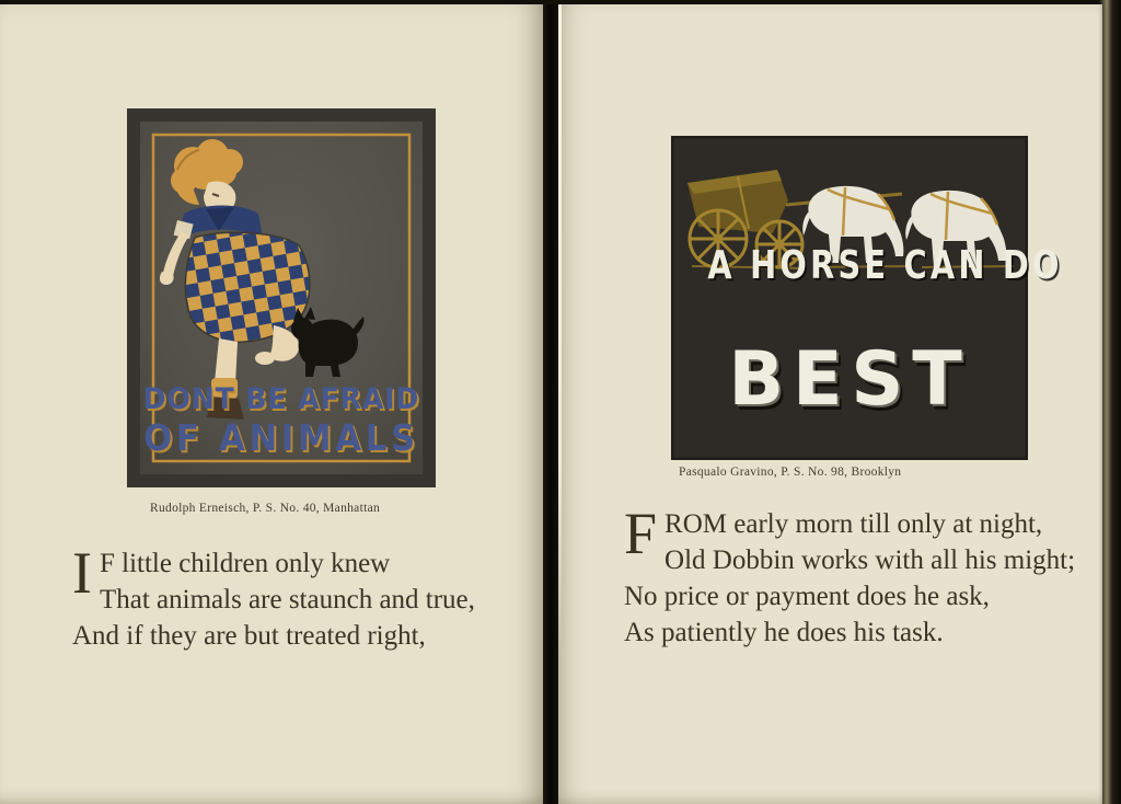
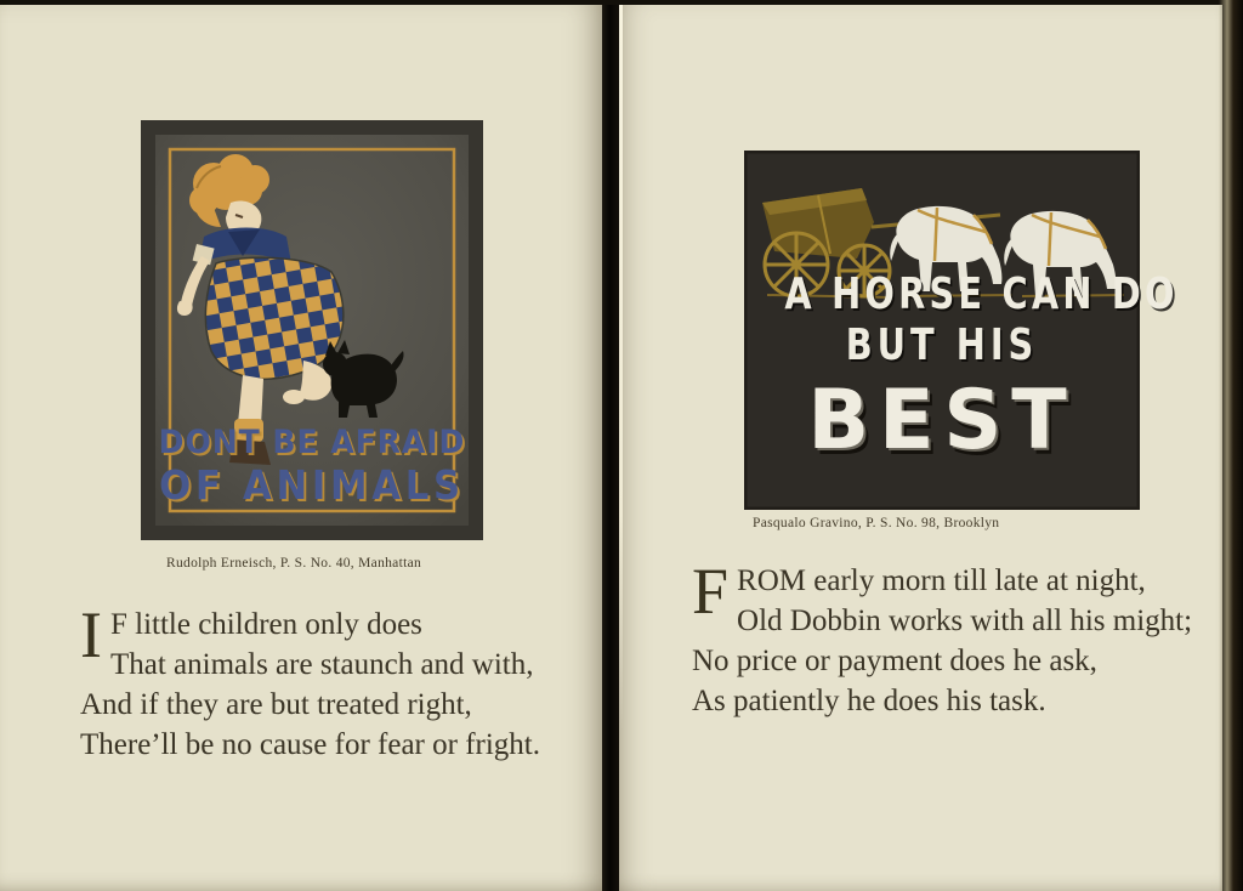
  DONT BE AFRAID
  OF ANIMALS
  Rudolph Erneisch, P. S. No. 40, Manhattan
  I
- F little children only knew
+ F little children only does
- That animals are staunch and true,
+ That animals are staunch and with,
  And if they are but treated right,
+ There’ll be no cause for fear or fright.
  A HORSE CAN DO
+ BUT HIS
  BEST
  Pasqualo Gravino, P. S. No. 98, Brooklyn
  F
- ROM early morn till only at night,
+ ROM early morn till late at night,
  Old Dobbin works with all his might;
  No price or payment does he ask,
  As patiently he does his task.
